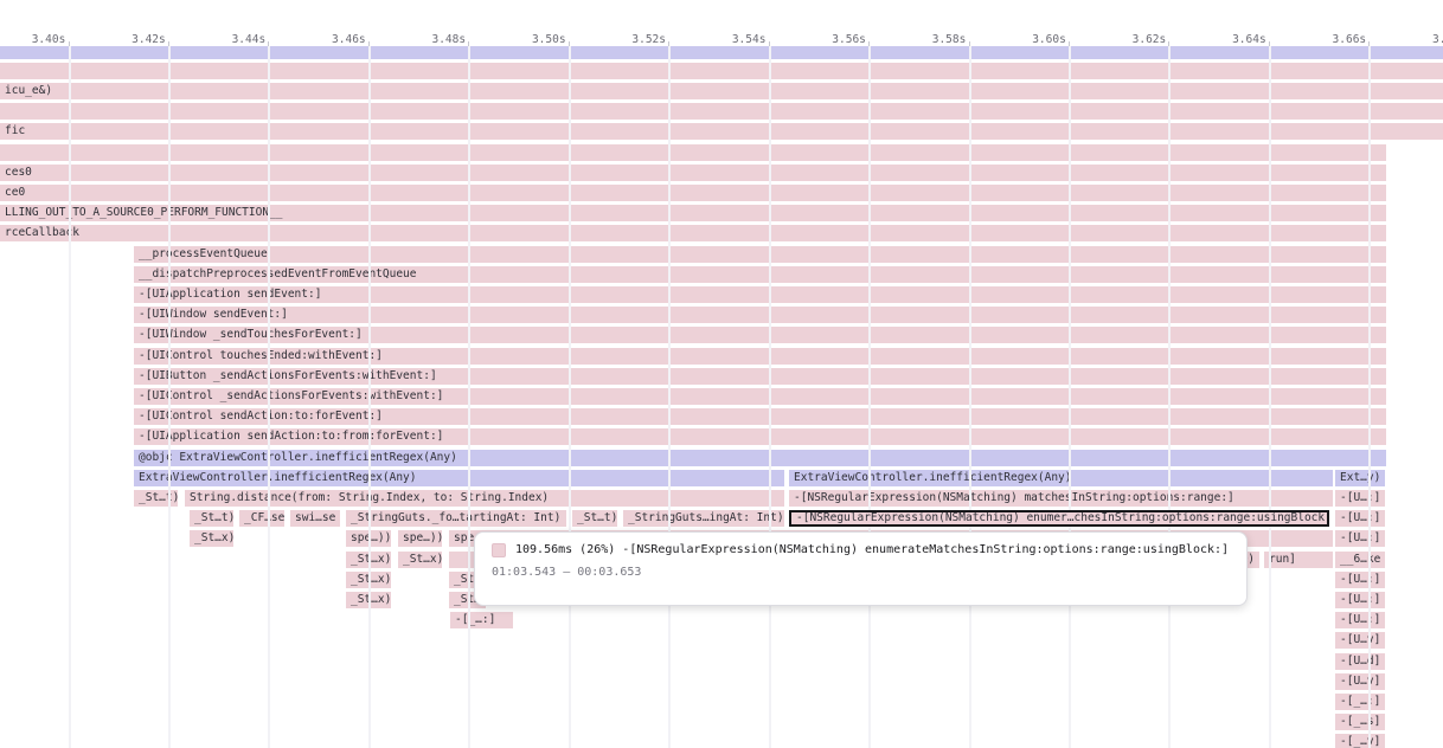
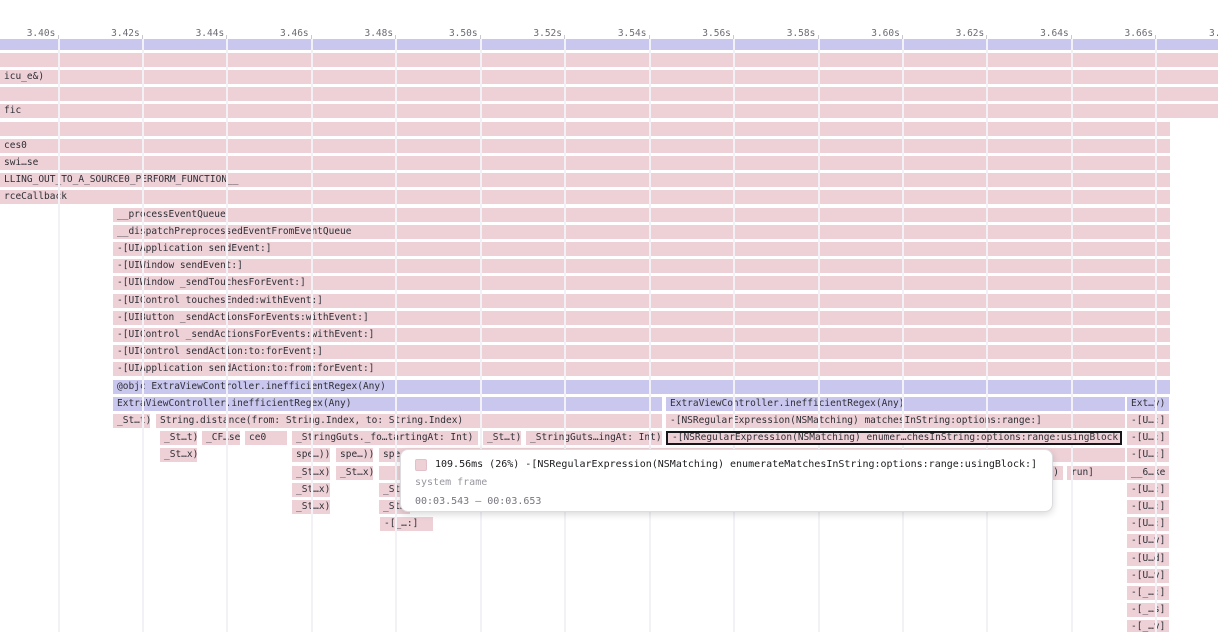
  icu_e&)
  fic
  ces0
- ce0
+ swi…se
  LLING_OUTTO_A_SOURCE0_PERFORM_FUNCTION__
  rceCallbak
  __prcessEventQueue
  __dipatchPreprocessedEventFromEventQueue
  -[UIpplication sendEvent:]
  -[UIindow sendEvent:]
  -[UIindow _sendTouchesForEvent:]
  -[UIontrol touchesEnded:withEvent:]
  -[UIutton _sendActionsForEvents:withEvent:]
  -[UIontrol _sendActionsForEvents:withEvent:]
  -[UIontrol sendAction:to:forEvent:]
  -[UIpplication sendAction:to:from:forEvent:]
  @obj ExtraViewController.inefficientRegex(Any)
  ExtrViewController.inefficientRegex(Any)
  ExtraViewController.inefficientRegex(Any
  Ext…)
  _St…)
  String.distnce(from: Strig.Index, to: String.Index)
  -[NSRegularExpression(NSMatching) matcheInString:optios:range:]
  -[U…]
  _St…t)
  _CFse
- swi…se
+ ce0
  _SringGuts._fo…trtingAt: Int)
  _St…t)
  _StringGuts…ingAt: Int)
  -[NSRegularExpression(NSMatching) enumer…chesInString:options:range:usingBlock:
  -[U…]
  _St…x)
  sp…))
  spe…))
  -[U…]
  _S…x)
  _St…x)
  run]
  __6…e
  _S…x)
  -[U…]
  _S…x)
  -[U…]
  -[_…:]
  -[U…]
  -[U…]
  -[U…]
  -[U…]
  -[_…]
  -[_…]
  -[_…]
  3.40s
  3.42s
  3.44s
  3.46s
  3.48s
  3.50s
  3.52s
  3.54s
  3.56s
  3.58s
  3.60s
  3.62s
  3.64s
  3.66s
  109.56ms (26%) -[NSRegularExpression(NSMatching) enumerateMatchesInString:options:range:usingBlock:]
+ system frame
- 01:03.543 — 00:03.653
+ 00:03.543 — 00:03.653
